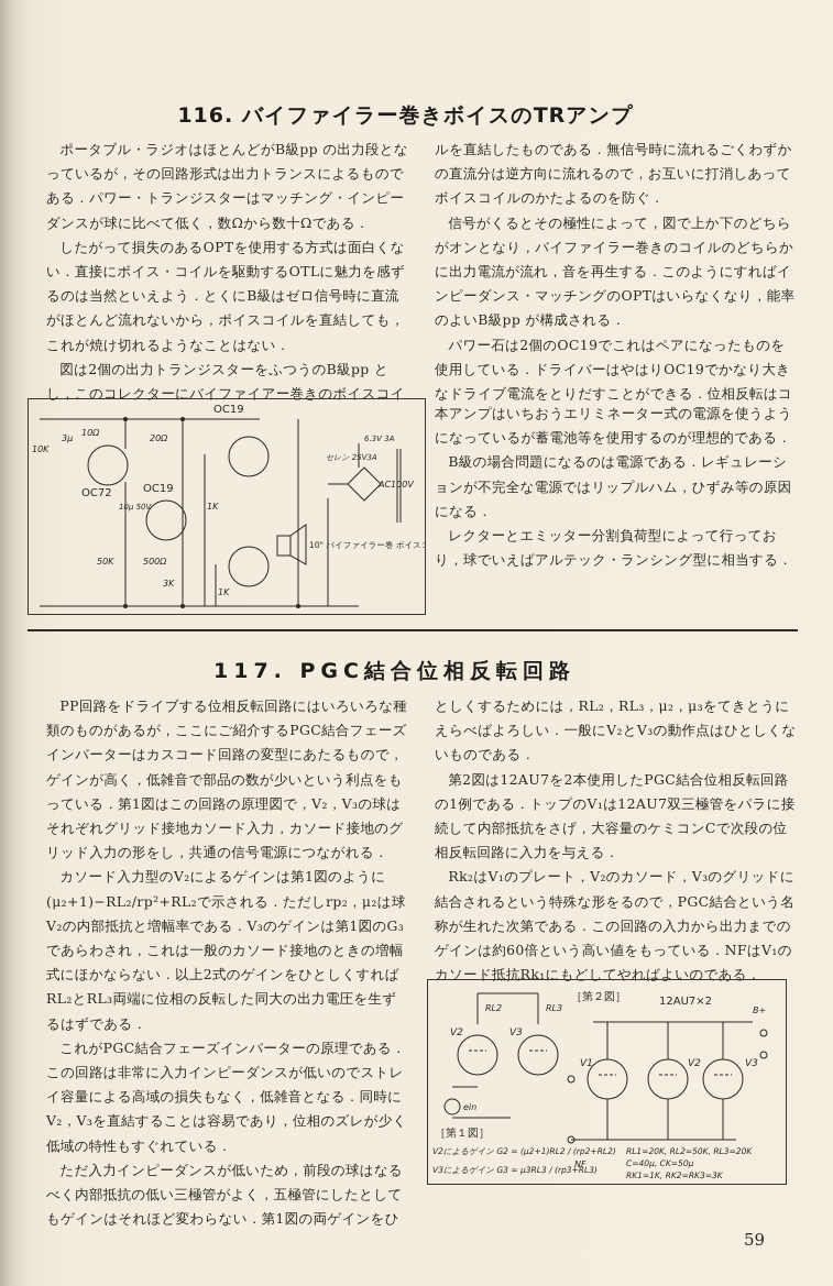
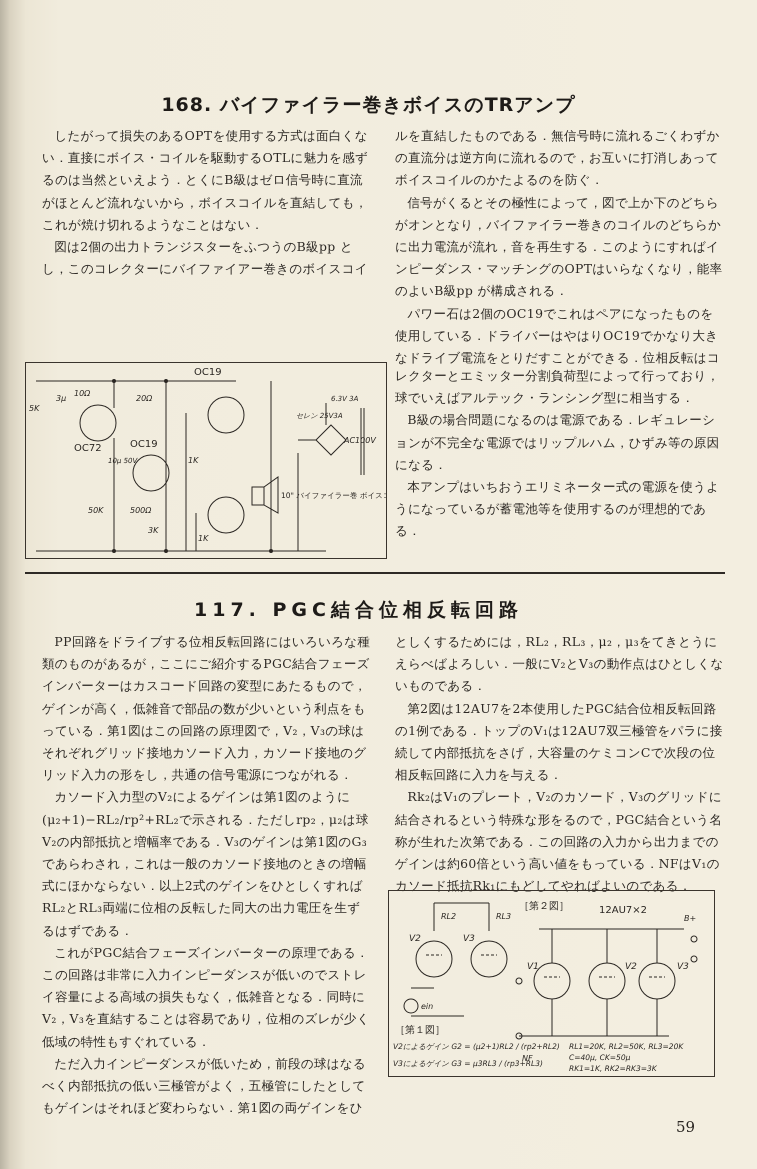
- 116. バイファイラー巻きボイスのTRアンプ
+ 168. バイファイラー巻きボイスのTRアンプ
- ポータブル・ラジオはほとんどがB級pp の出力段となっているが，その回路形式は出力トランスによるものである．パワー・トランジスターはマッチング・インピーダンスが球に比べて低く，数Ωから数十Ωである．
  したがって損失のあるOPTを使用する方式は面白くない．直接にボイス・コイルを駆動するOTLに魅力を感ずるのは当然といえよう．とくにB級はゼロ信号時に直流がほとんど流れないから，ボイスコイルを直結しても，これが焼け切れるようなことはない．
  図は2個の出力トランジスターをふつうのB級pp とし，このコレクターにバイファイアー巻きのボイスコイ
  ルを直結したものである．無信号時に流れるごくわずかの直流分は逆方向に流れるので，お互いに打消しあってボイスコイルのかたよるのを防ぐ．
  信号がくるとその極性によって，図で上か下のどちらがオンとなり，バイファイラー巻きのコイルのどちらかに出力電流が流れ，音を再生する．このようにすればインピーダンス・マッチングのOPTはいらなくなり，能率のよいB級pp が構成される．
  パワー石は2個のOC19でこれはペアになったものを使用している．ドライバーはやはりOC19でかなり大きなドライブ電流をとりだすことができる．位相反転はコ
- 本アンプはいちおうエリミネーター式の電源を使うようになっているが蓄電池等を使用するのが理想的である．
+ レクターとエミッター分割負荷型によって行っており，球でいえばアルテック・ランシング型に相当する．
  B級の場合問題になるのは電源である．レギュレーションが不完全な電源ではリップルハム，ひずみ等の原因になる．
- レクターとエミッター分割負荷型によって行っており，球でいえばアルテック・ランシング型に相当する．
+ 本アンプはいちおうエリミネーター式の電源を使うようになっているが蓄電池等を使用するのが理想的である．
- 10K
+ 5K
  3μ
  10Ω
  OC72
  OC19
  OC19
  20Ω
  10μ 50V
  50K
  500Ω
  3K
  1K
  1K
  セレン 25V3A
  6.3V 3A
  AC100V
  10" バイファイラー巻 ボイス
  117. PGC結合位相反転回路
  PP回路をドライブする位相反転回路にはいろいろな種類のものがあるが，ここにご紹介するPGC結合フェーズインバーターはカスコード回路の変型にあたるもので，ゲインが高く，低雑音で部品の数が少いという利点をもっている．第1図はこの回路の原理図で，V₂，V₃の球はそれぞれグリッド接地カソード入力，カソード接地のグリッド入力の形をし，共通の信号電源につながれる．
  カソード入力型のV₂によるゲインは第1図のように(μ₂+1)−RL₂/rp²+RL₂で示される．ただしrp₂，μ₂は球V₂の内部抵抗と増幅率である．V₃のゲインは第1図のG₃であらわされ，これは一般のカソード接地のときの増幅式にほかならない．以上2式のゲインをひとしくすればRL₂とRL₃両端に位相の反転した同大の出力電圧を生ずるはずである．
  これがPGC結合フェーズインバーターの原理である．この回路は非常に入力インピーダンスが低いのでストレイ容量による高域の損失もなく，低雑音となる．同時にV₂，V₃を直結することは容易であり，位相のズレが少く低域の特性もすぐれている．
  ただ入力インピーダンスが低いため，前段の球はなるべく内部抵抗の低い三極管がよく，五極管にしたとしてもゲインはそれほど変わらない．第1図の両ゲインをひ
  としくするためには，RL₂，RL₃，μ₂，μ₃をてきとうにえらべばよろしい．一般にV₂とV₃の動作点はひとしくないものである．
  第2図は12AU7を2本使用したPGC結合位相反転回路の1例である．トップのV₁は12AU7双三極管をパラに接続して内部抵抗をさげ，大容量のケミコンCで次段の位相反転回路に入力を与える．
  Rk₂はV₁のプレート，V₂のカソード，V₃のグリッドに結合されるという特殊な形をるので，PGC結合という名称が生れた次第である．この回路の入力から出力までのゲインは約60倍という高い値をもっている．NFはV₁のカソード抵抗Rk₁にもどしてやればよいのである．
  RL2
  RL3
  V2
  V3
  ein
  ［第１図］
  V2によるゲイン G2 = (μ2+1)RL2 / (rp2+RL2)
  V3によるゲイン G3 = μ3RL3 / (rp3+RL3)
  ［第２図］
  12AU7×2
  B+
  V1
  V2
  V3
  NF
  RL1=20K, RL2=50K, RL3=20K
  C=40μ, CK=50μ
  RK1=1K, RK2=RK3=3K
  59
